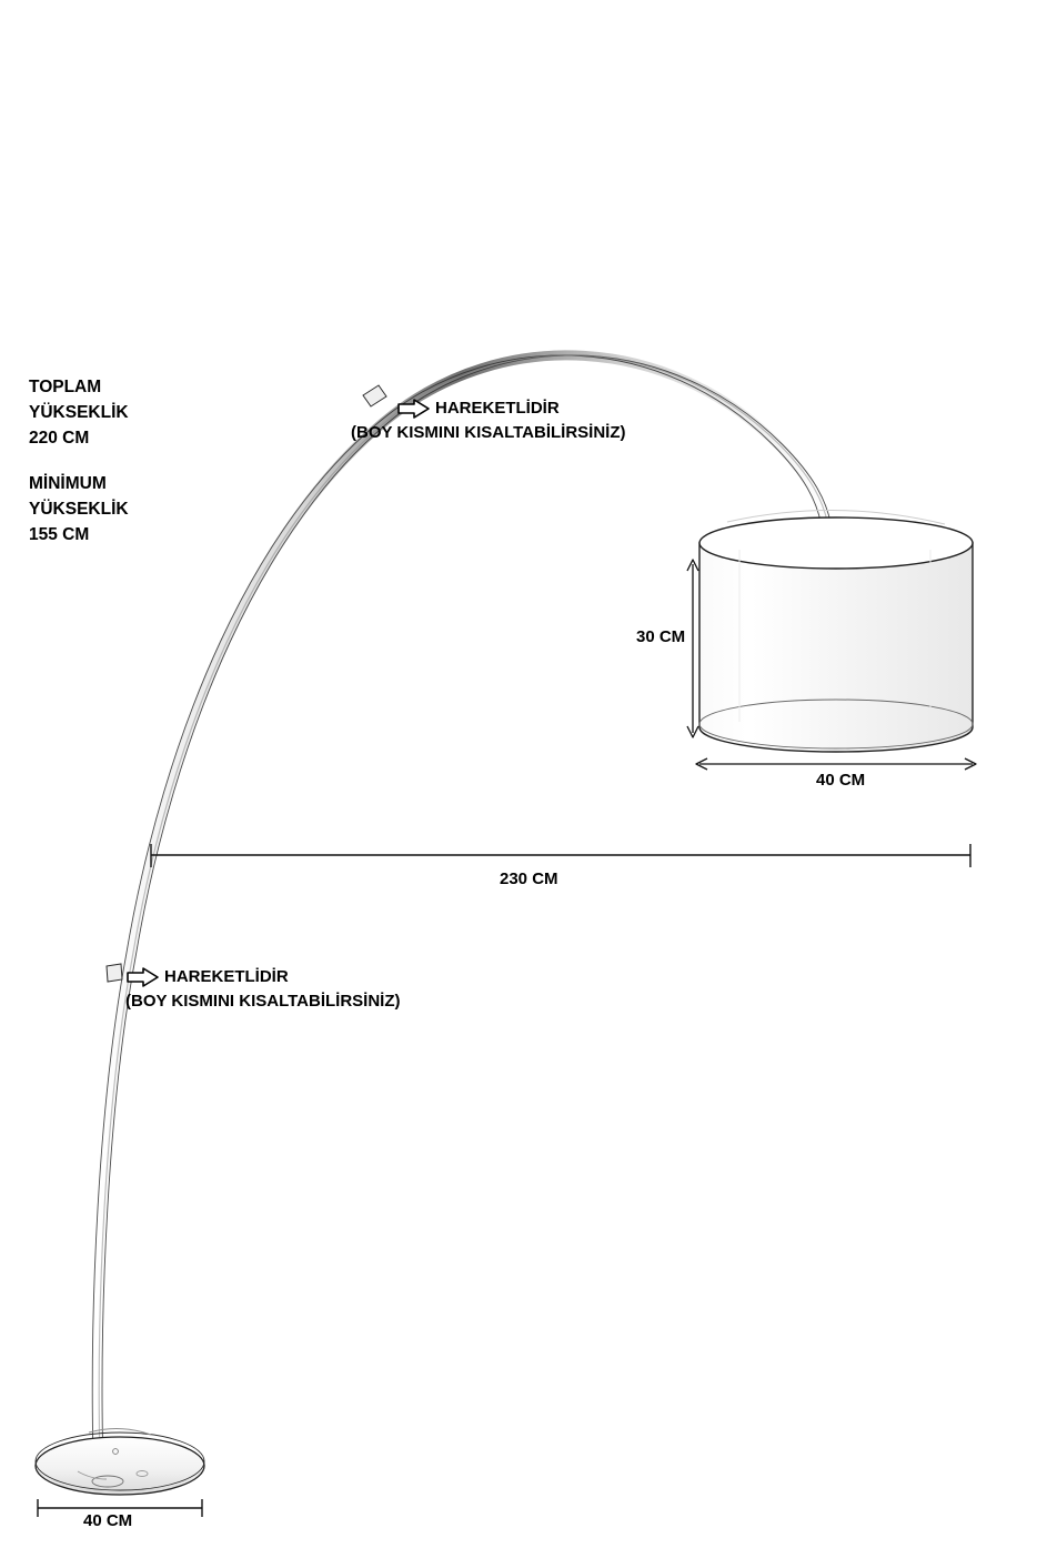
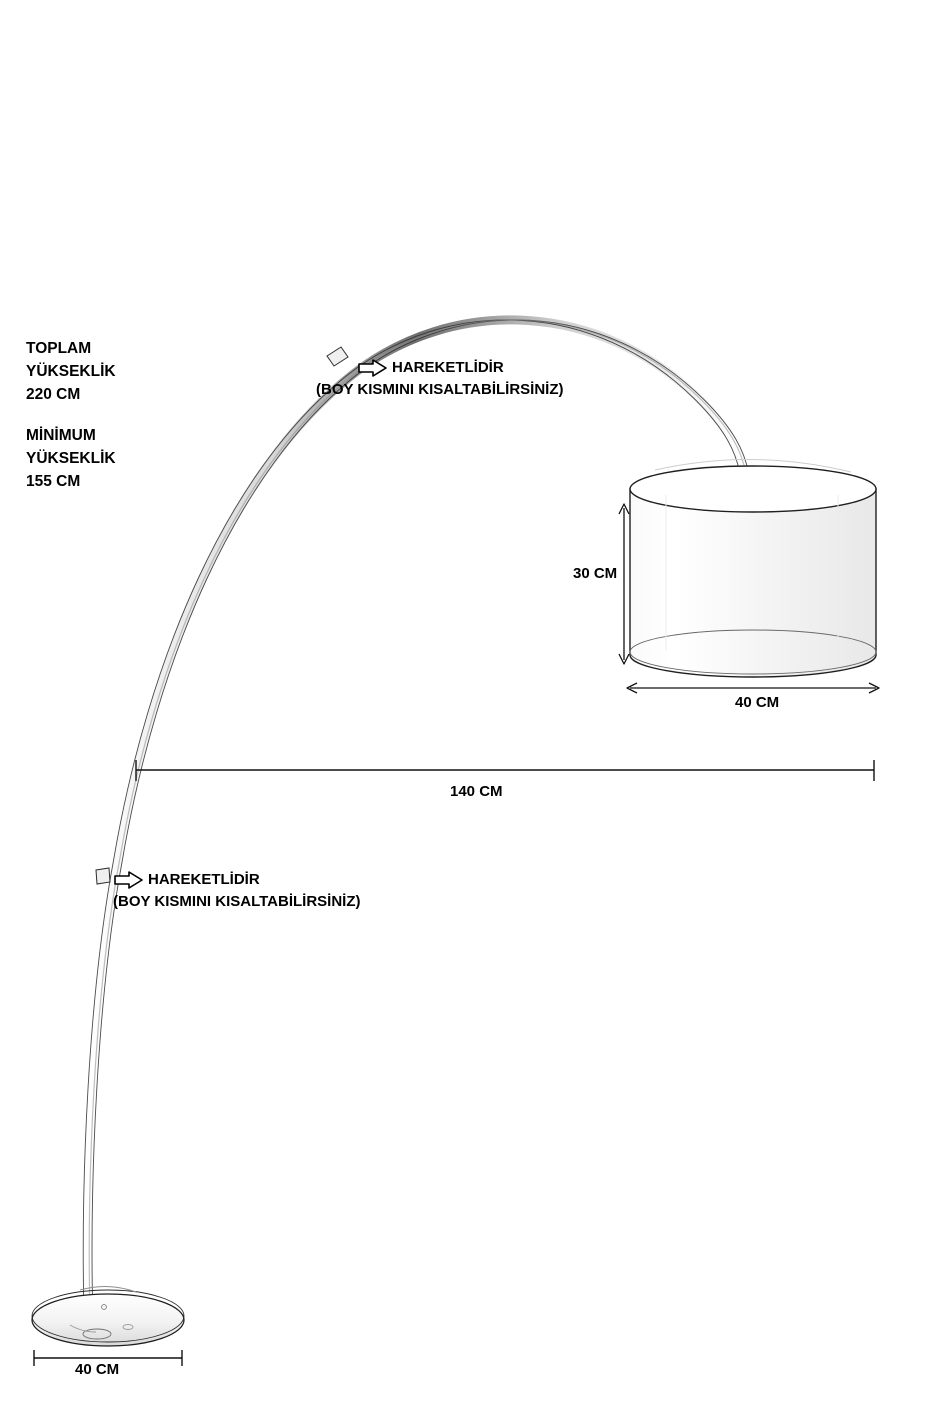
  TOPLAM
  YÜKSEKLİK
  220 CM
  MİNİMUM
  YÜKSEKLİK
  155 CM
  HAREKETLİDİR
  (BOY KISMINI KISALTABİLİRSİNİZ)
  HAREKETLİDİR
  (BOY KISMINI KISALTABİLİRSİNİZ)
  30 CM
  40 CM
- 230 CM
+ 140 CM
  40 CM
